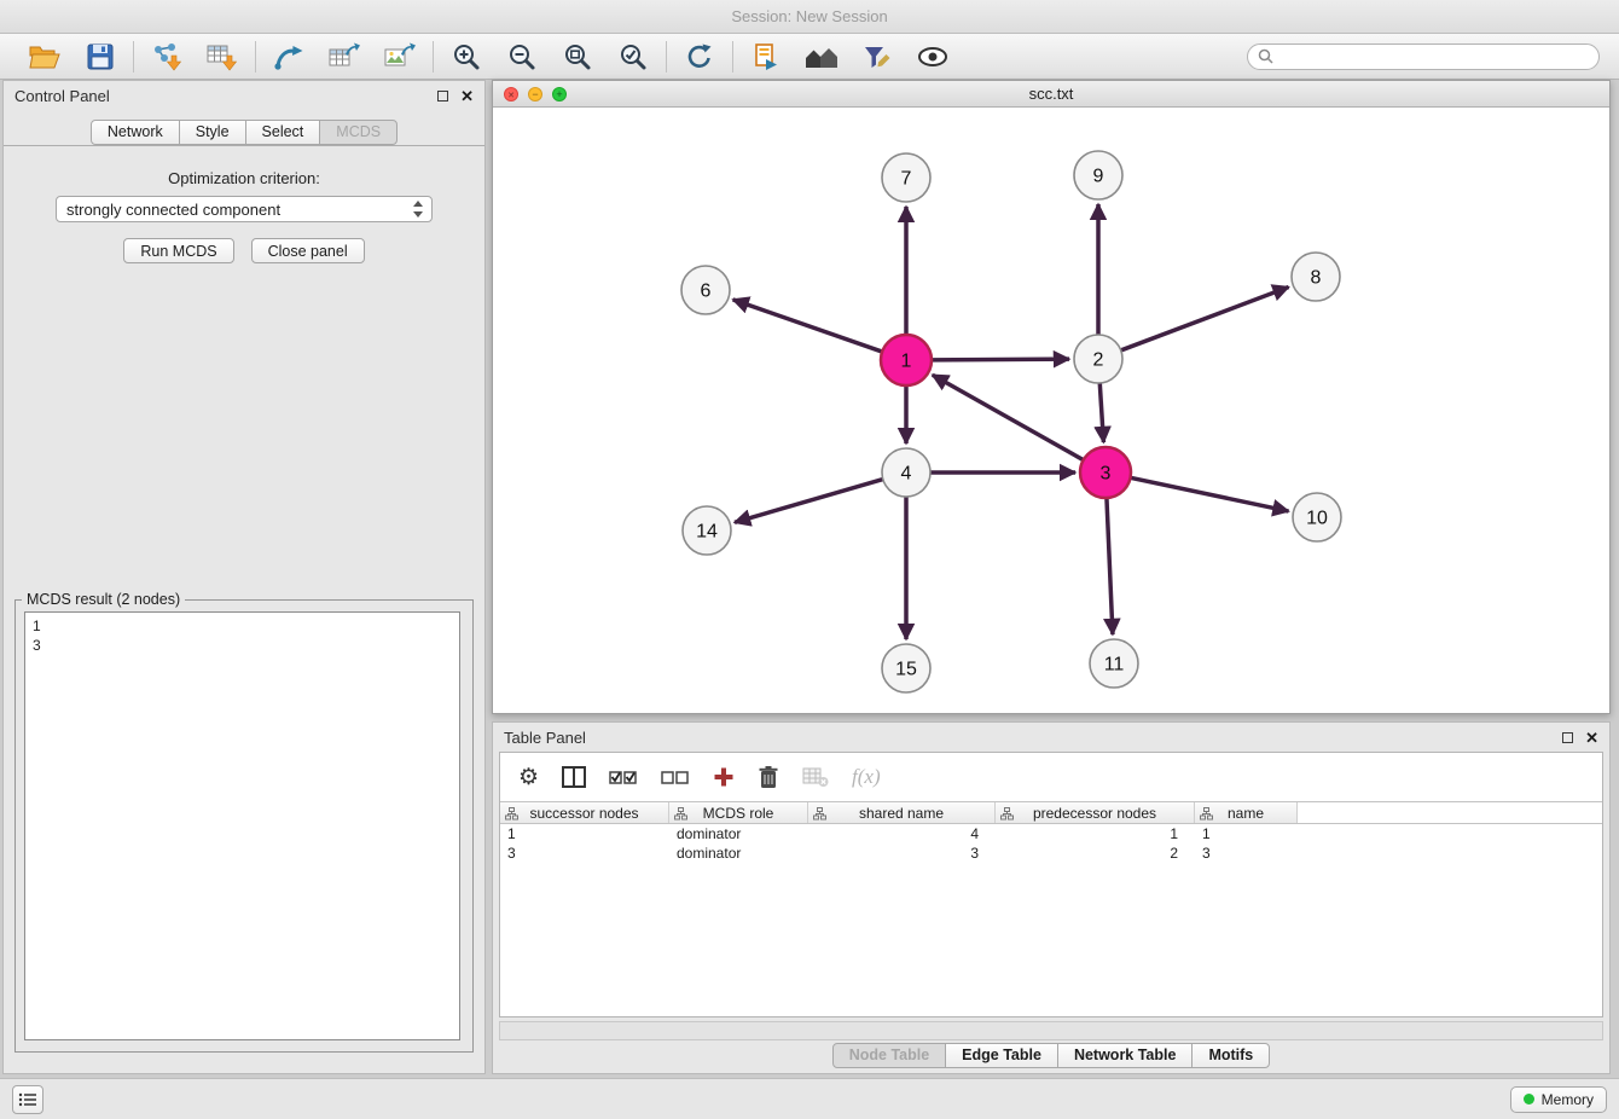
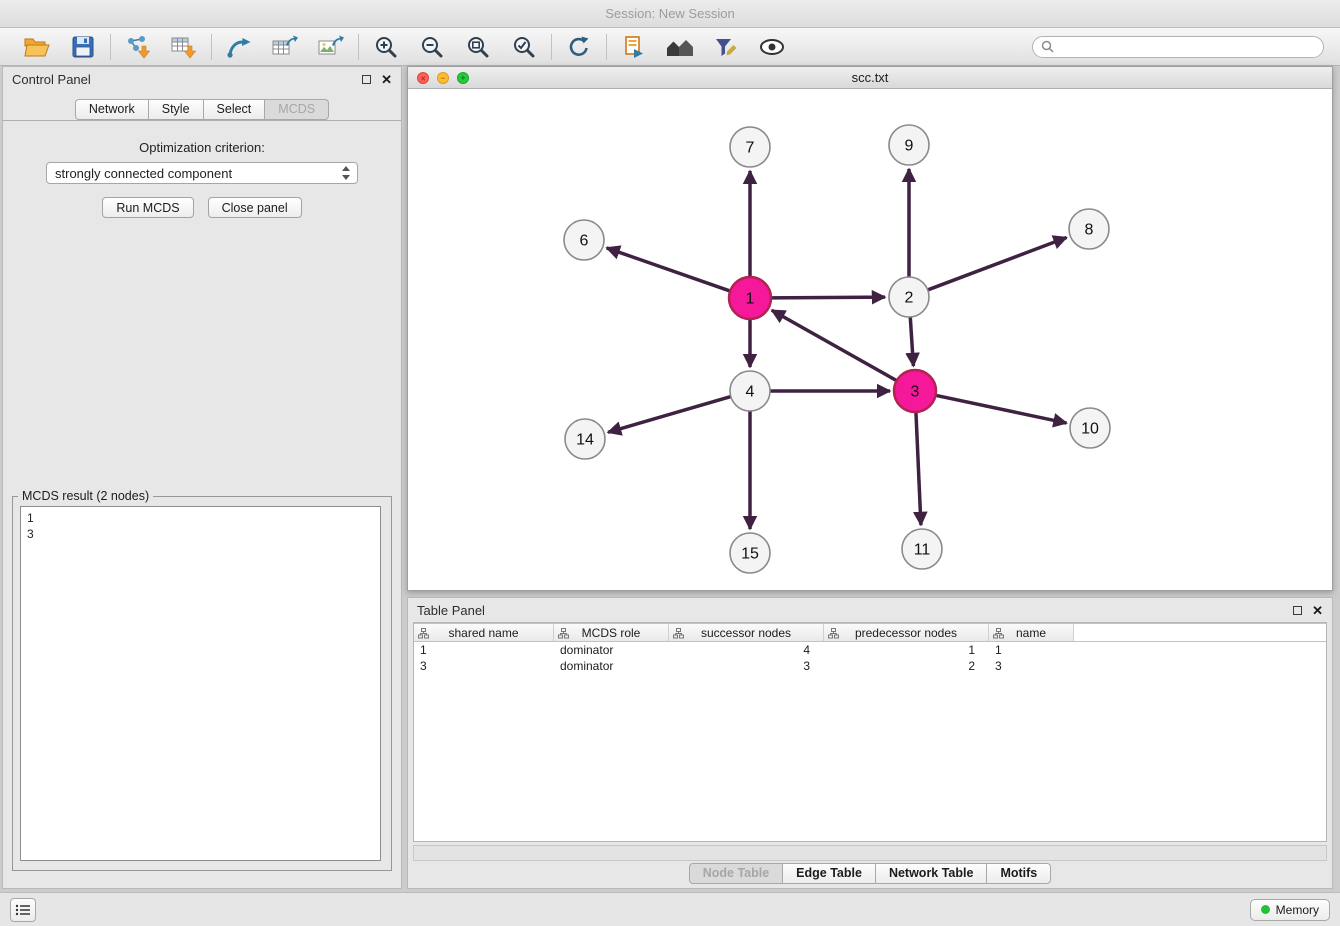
  Session: New Session
  Control Panel
  Network
  Style
  Select
  MCDS
  Optimization criterion:
  strongly connected component
  Run MCDS
  Close panel
  MCDS result (2 nodes)
  1
  3
  scc.txt
  7
  9
  6
  8
  1
  2
  4
  3
  14
  10
  15
  11
  Table Panel
- ⚙
- f(x)
- successor nodes
+ shared name
  MCDS role
- shared name
+ successor nodes
  predecessor nodes
  name
  1
  dominator
  4
  1
  1
  3
  dominator
  3
  2
  3
  Node Table
  Edge Table
  Network Table
  Motifs
  Memory
